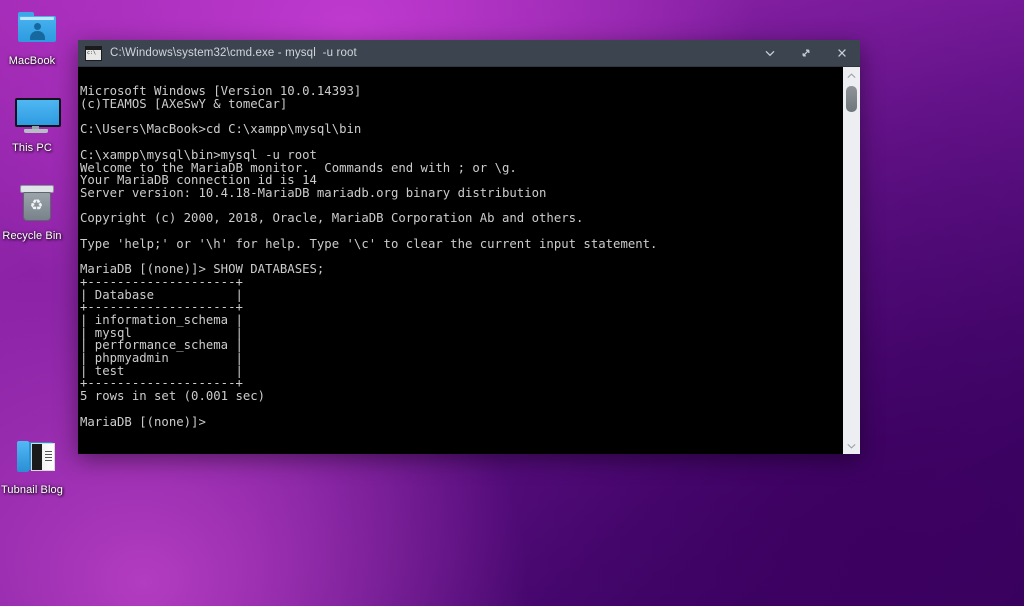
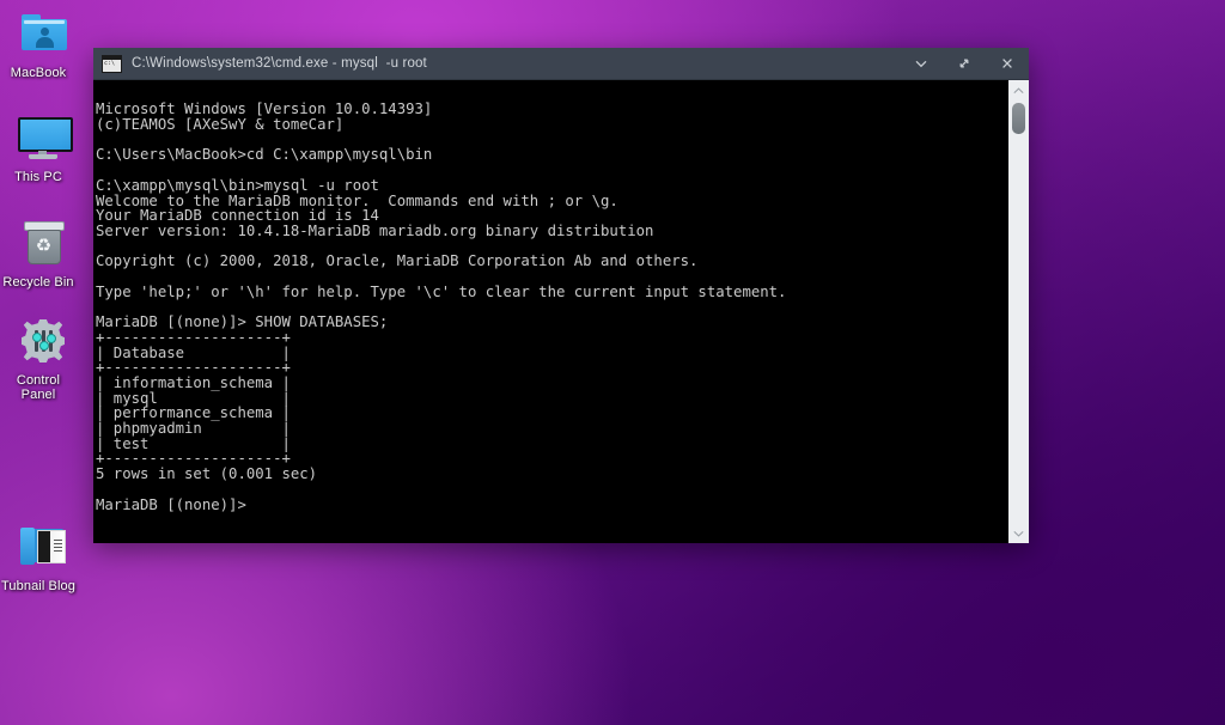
  MacBook
  This PC
  ♻
  Recycle Bin
+ Control
+ Panel
  Tubnail Blog
  C:\Windows\system32\cmd.exe - mysql -u root
  Microsoft Windows [Version 10.0.14393]
  (c)TEAMOS [AXeSwY & tomeCar]
  C:\Users\MacBook>cd C:\xampp\mysql\bin
  C:\xampp\mysql\bin>mysql -u root
  Welcome to the MariaDB monitor. Commands end with ; or \g.
  Your MariaDB connection id is 14
  Server version: 10.4.18-MariaDB mariadb.org binary distribution
  Copyright (c) 2000, 2018, Oracle, MariaDB Corporation Ab and others.
  Type 'help;' or '\h' for help. Type '\c' to clear the current input statement.
  MariaDB [(none)]> SHOW DATABASES;
  +--------------------+
  | Database |
  +--------------------+
  | information_schema |
  | mysql |
  | performance_schema |
  | phpmyadmin |
  | test |
  +--------------------+
  5 rows in set (0.001 sec)
  MariaDB [(none)]>
